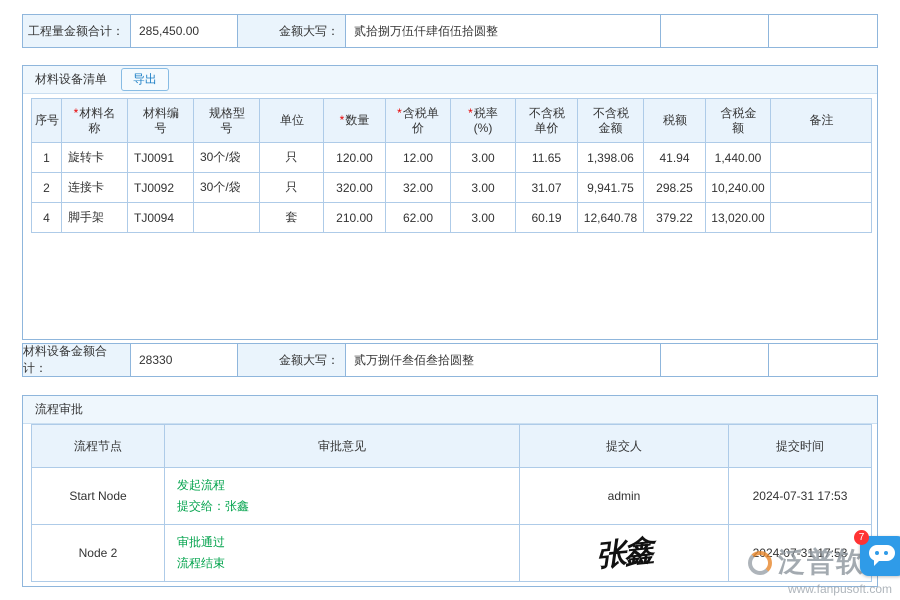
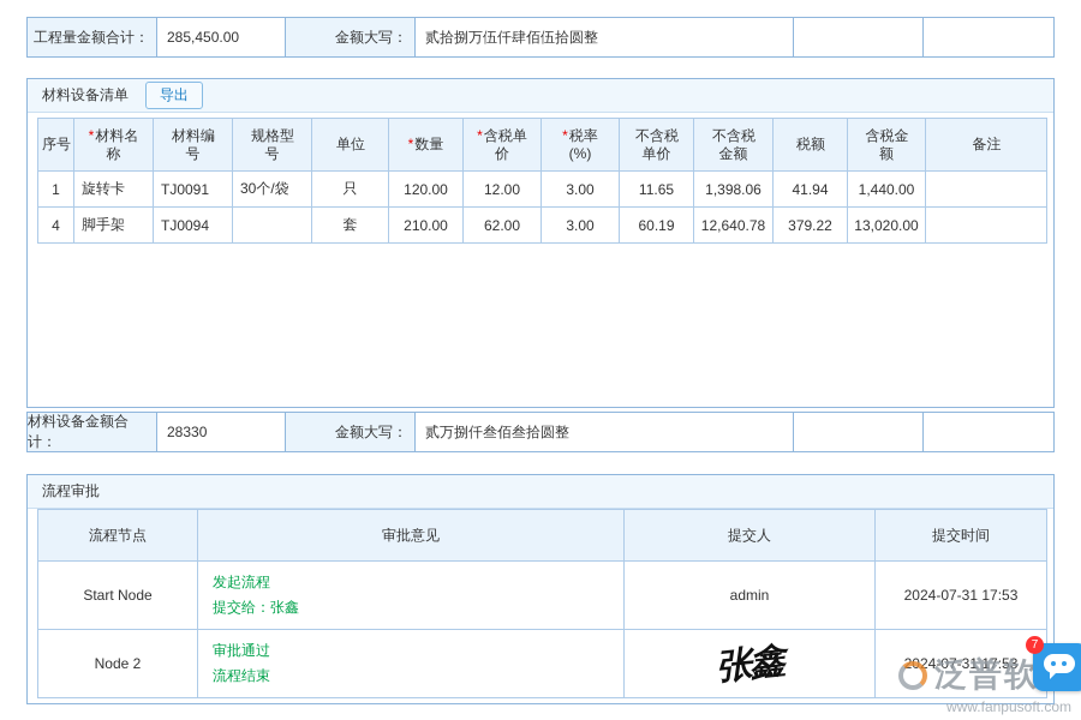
  工程量金额合计：
  285,450.00
  金额大写：
  贰拾捌万伍仟肆佰伍拾圆整
  材料设备清单
  导出
  序号	*材料名称	材料编号	规格型号	单位	*数量	*含税单价	*税率(%)	不含税单价	不含税金额	税额	含税金额	备注
  1	旋转卡	TJ0091	30个/袋	只	120.00	12.00	3.00	11.65	1,398.06	41.94	1,440.00
- 2	连接卡	TJ0092	30个/袋	只	320.00	32.00	3.00	31.07	9,941.75	298.25	10,240.00
  4	脚手架	TJ0094		套	210.00	62.00	3.00	60.19	12,640.78	379.22	13,020.00
  材料设备金额合计：
  28330
  金额大写：
  贰万捌仟叁佰叁拾圆整
  流程审批
  流程节点	审批意见	提交人	提交时间
  Start Node	发起流程 提交给：张鑫	admin	2024-07-31 17:53
  泛普软
  www.fanpusoft.com
  7
